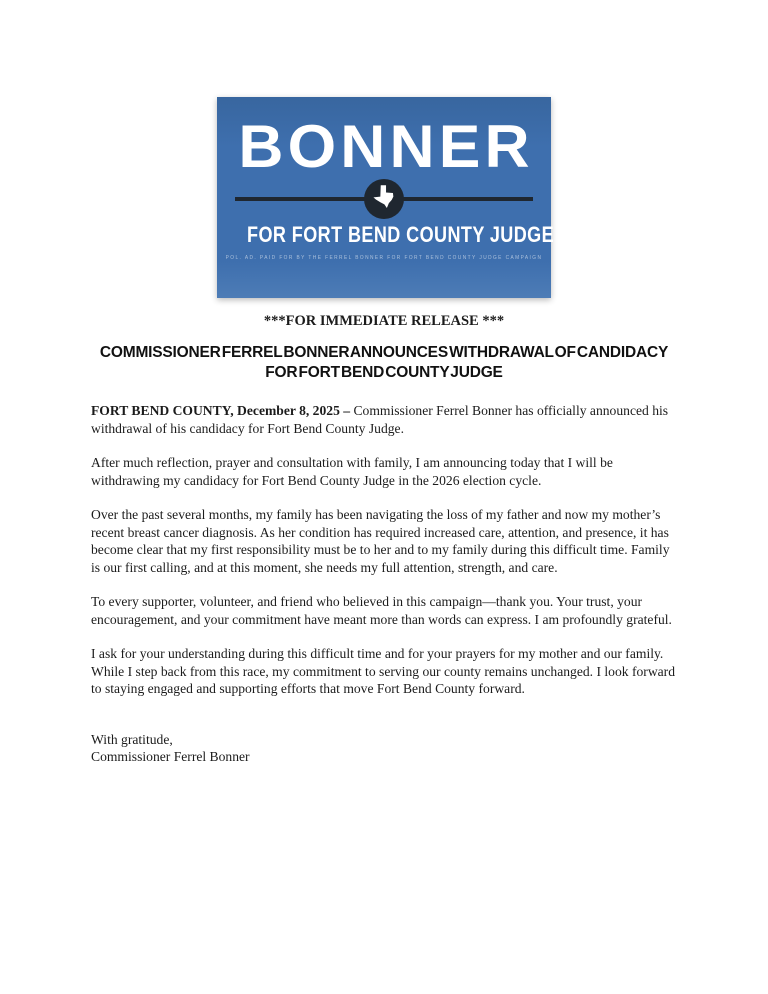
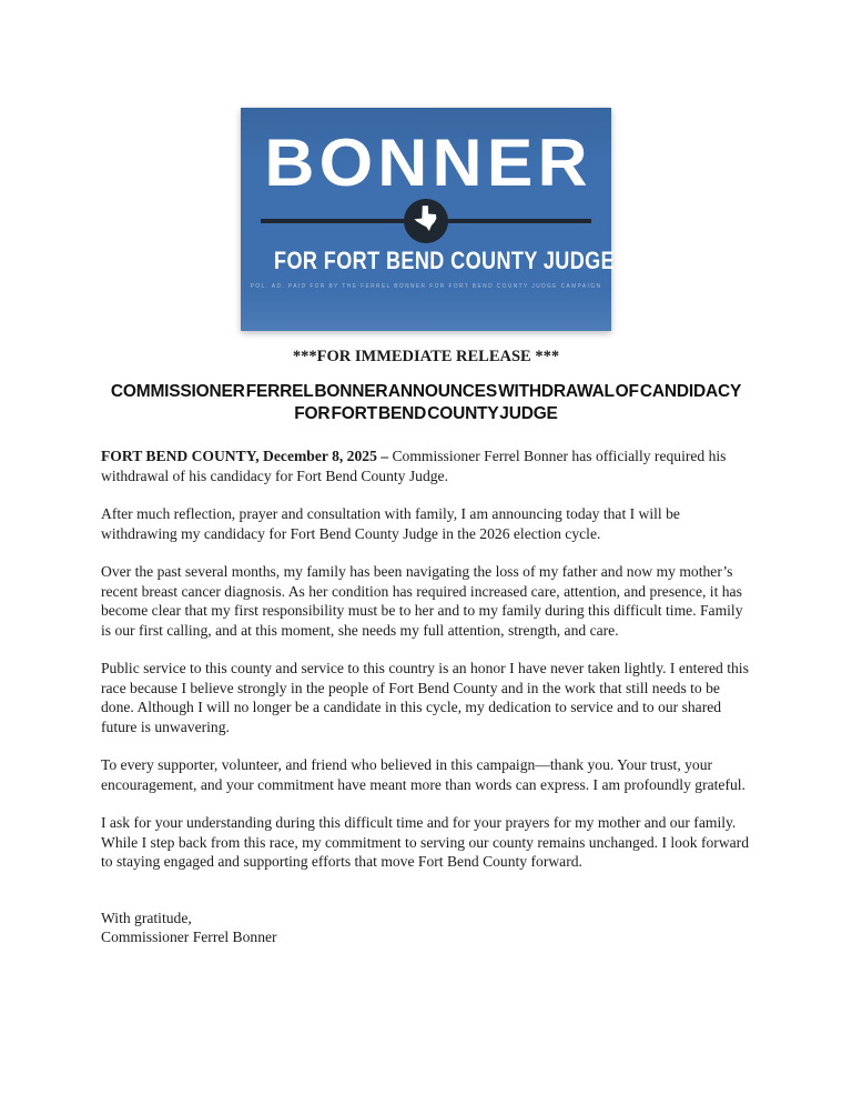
  BONNER
  FOR FORT BEND COUNTY JUDGE
  ***FOR IMMEDIATE RELEASE ***
  COMMISSIONER FERREL BONNER ANNOUNCES WITHDRAWAL OF CANDIDACY
  FOR FORT BEND COUNTY JUDGE
- FORT BEND COUNTY, December 8, 2025 – Commissioner Ferrel Bonner has officially announced his withdrawal of his candidacy for Fort Bend County Judge.
+ FORT BEND COUNTY, December 8, 2025 – Commissioner Ferrel Bonner has officially required his withdrawal of his candidacy for Fort Bend County Judge.
  After much reflection, prayer and consultation with family, I am announcing today that I will be withdrawing my candidacy for Fort Bend County Judge in the 2026 election cycle.
  Over the past several months, my family has been navigating the loss of my father and now my mother’s recent breast cancer diagnosis. As her condition has required increased care, attention, and presence, it has become clear that my first responsibility must be to her and to my family during this difficult time. Family is our first calling, and at this moment, she needs my full attention, strength, and care.
+ Public service to this county and service to this country is an honor I have never taken lightly. I entered this race because I believe strongly in the people of Fort Bend County and in the work that still needs to be done. Although I will no longer be a candidate in this cycle, my dedication to service and to our shared future is unwavering.
  To every supporter, volunteer, and friend who believed in this campaign—thank you. Your trust, your encouragement, and your commitment have meant more than words can express. I am profoundly grateful.
  I ask for your understanding during this difficult time and for your prayers for my mother and our family. While I step back from this race, my commitment to serving our county remains unchanged. I look forward to staying engaged and supporting efforts that move Fort Bend County forward.
  With gratitude,
  Commissioner Ferrel Bonner
